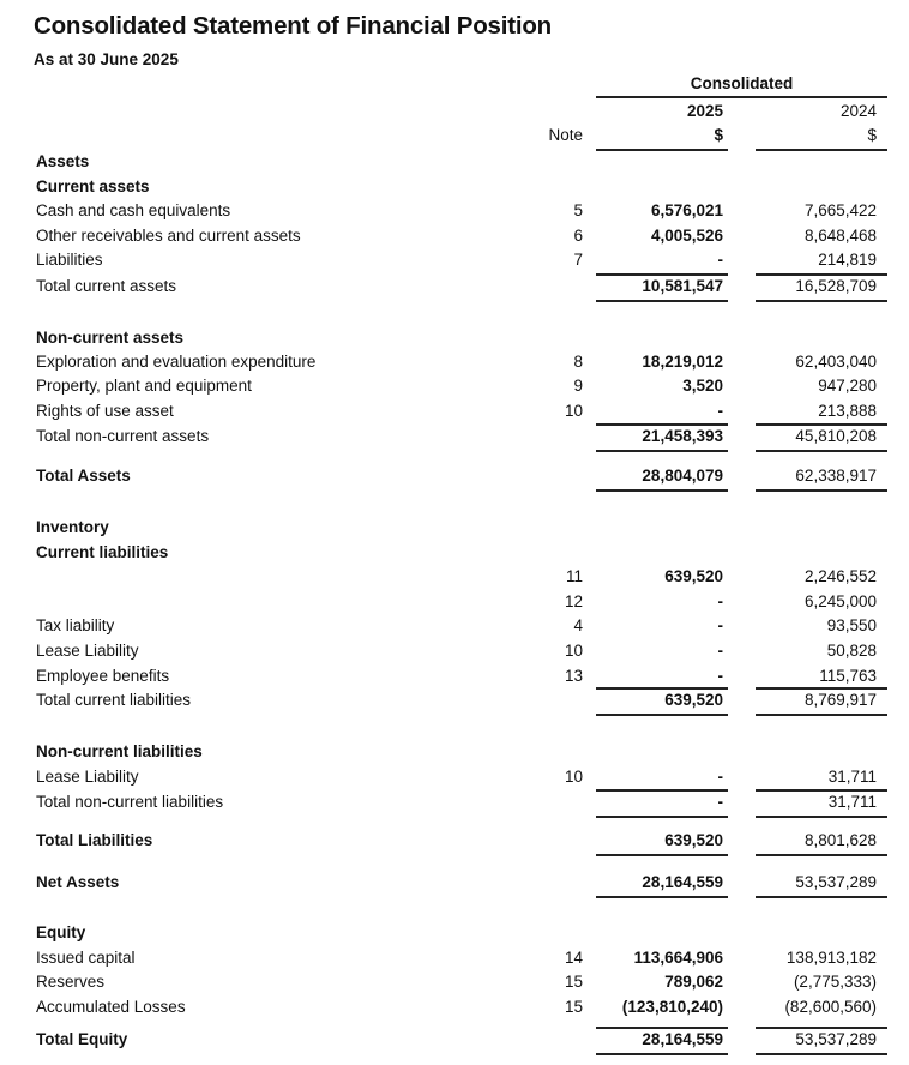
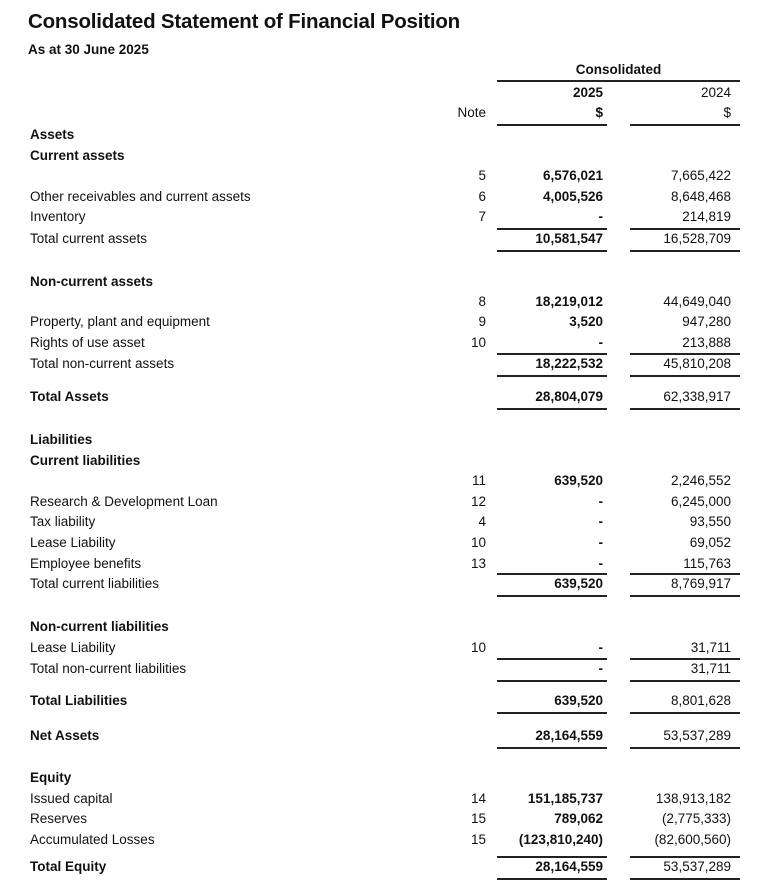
  Consolidated Statement of Financial Position
  As at 30 June 2025
  Consolidated
  2025
  2024
  Note
  $
  $
  Assets
  Current assets
- Cash and cash equivalents
  5
  6,576,021
  7,665,422
  Other receivables and current assets
  6
  4,005,526
  8,648,468
- Liabilities
+ Inventory
  7
  -
  214,819
  Total current assets
  10,581,547
  16,528,709
  Non-current assets
- Exploration and evaluation expenditure
  8
  18,219,012
- 62,403,040
+ 44,649,040
  Property, plant and equipment
  9
  3,520
  947,280
  Rights of use asset
  10
  -
  213,888
  Total non-current assets
- 21,458,393
+ 18,222,532
  45,810,208
  Total Assets
  28,804,079
  62,338,917
- Inventory
+ Liabilities
  Current liabilities
  11
  639,520
  2,246,552
+ Research & Development Loan
  12
  -
  6,245,000
  Tax liability
  4
  -
  93,550
  Lease Liability
  10
  -
- 50,828
+ 69,052
  Employee benefits
  13
  -
  115,763
  Total current liabilities
  639,520
  8,769,917
  Non-current liabilities
  Lease Liability
  10
  -
  31,711
  Total non-current liabilities
  -
  31,711
  Total Liabilities
  639,520
  8,801,628
  Net Assets
  28,164,559
  53,537,289
  Equity
  Issued capital
  14
- 113,664,906
+ 151,185,737
  138,913,182
  Reserves
  15
  789,062
  (2,775,333)
  Accumulated Losses
  15
  (123,810,240)
  (82,600,560)
  Total Equity
  28,164,559
  53,537,289
